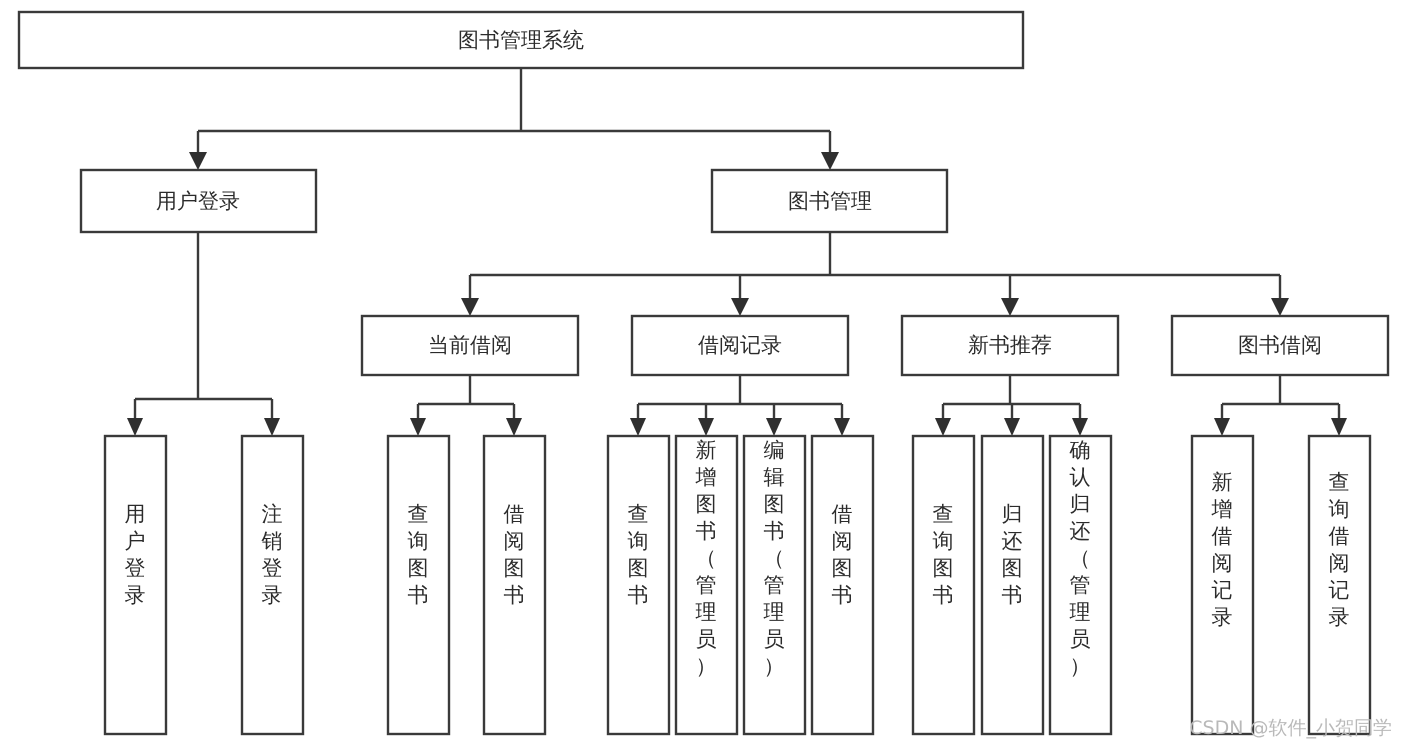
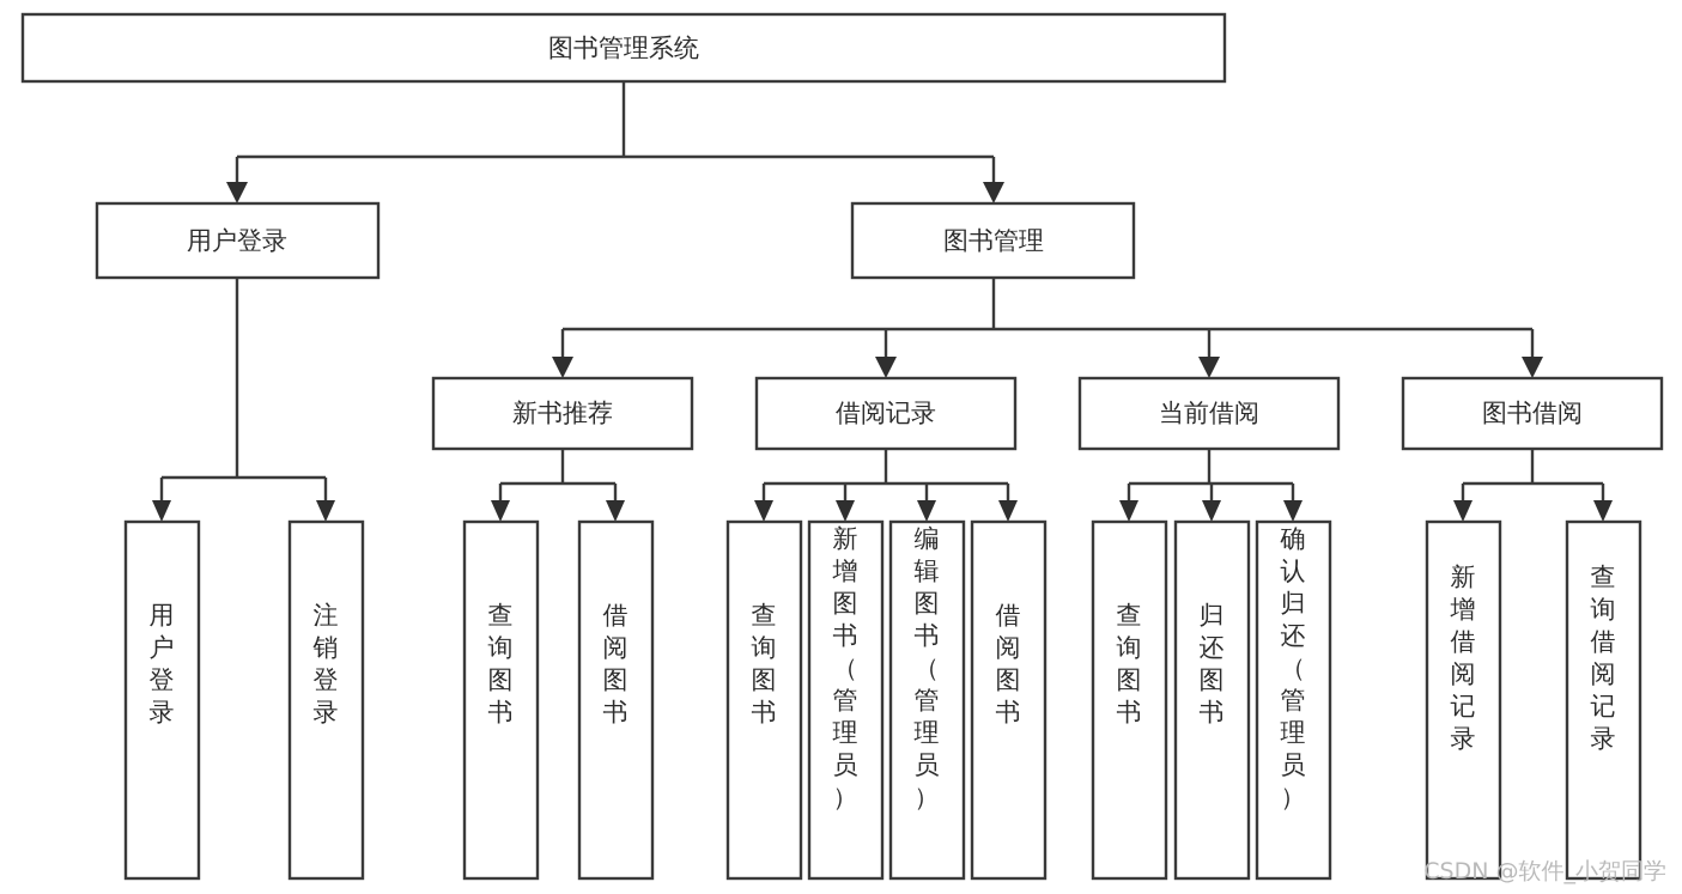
  图书管理系统
  用户登录
  图书管理
- 当前借阅
+ 新书推荐
  借阅记录
- 新书推荐
+ 当前借阅
  图书借阅
  用户登录
  注销登录
  查询图书
  借阅图书
  查询图书
  新增图书（管理员）
  编辑图书（管理员）
  借阅图书
  查询图书
  归还图书
  确认归还（管理员）
  新增借阅记录
  查询借阅记录
  CSDN @软件_小贺同学
